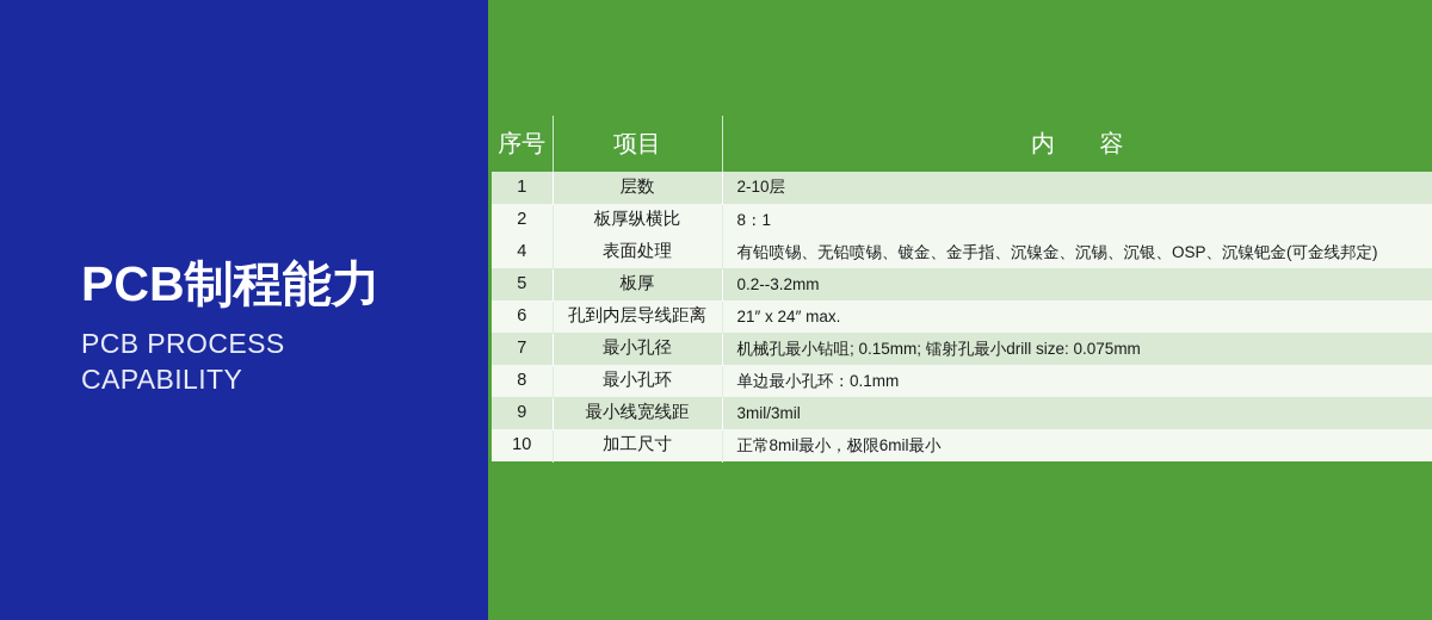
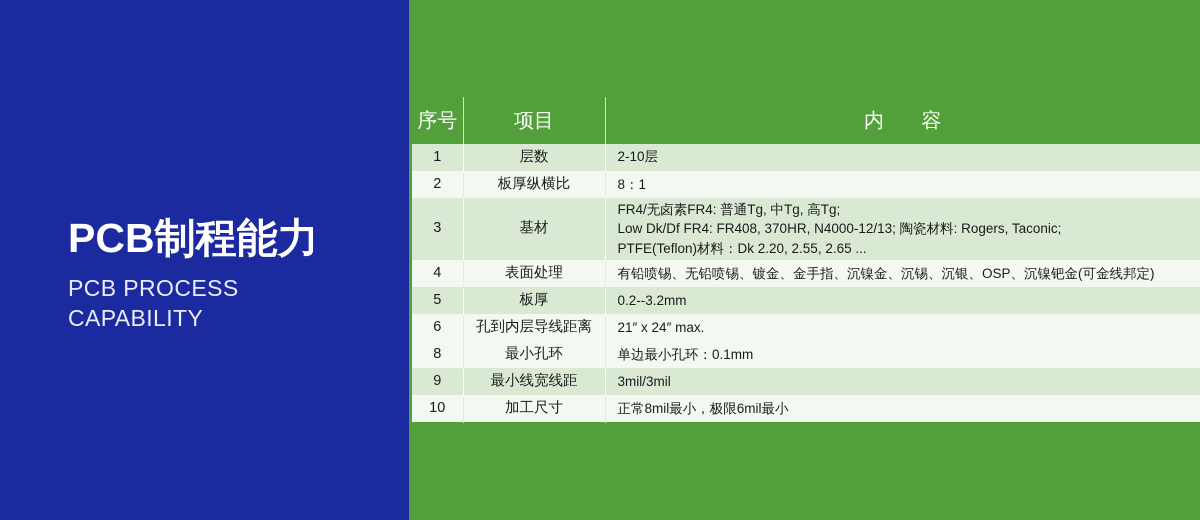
  PCB制程能力
  PCB PROCESS
  CAPABILITY
  序号	项目	内 容
  1	层数	2-10层
  2	板厚纵横比	8：1
+ 3	基材	FR4/无卤素FR4: 普通Tg, 中Tg, 高Tg; Low Dk/Df FR4: FR408, 370HR, N4000-12/13; 陶瓷材料: Rogers, Taconic; PTFE(Teflon)材料：Dk 2.20, 2.55, 2.65 ...
  4	表面处理	有铅喷锡、无铅喷锡、镀金、金手指、沉镍金、沉锡、沉银、OSP、沉镍钯金(可金线邦定)
  5	板厚	0.2--3.2mm
  6	孔到内层导线距离	21″ x 24″ max.
- 7	最小孔径	机械孔最小钻咀; 0.15mm; 镭射孔最小drill size: 0.075mm
  8	最小孔环	单边最小孔环：0.1mm
  9	最小线宽线距	3mil/3mil
  10	加工尺寸	正常8mil最小，极限6mil最小
